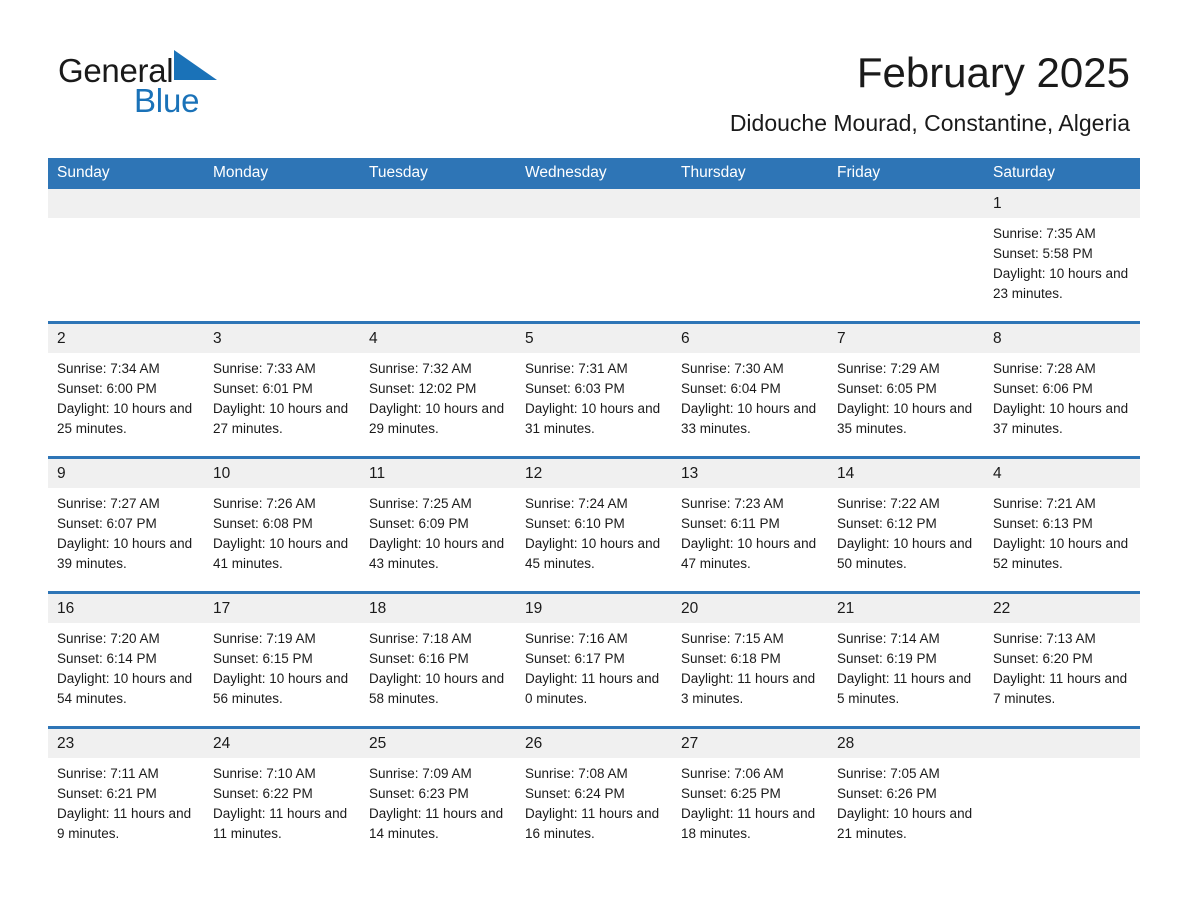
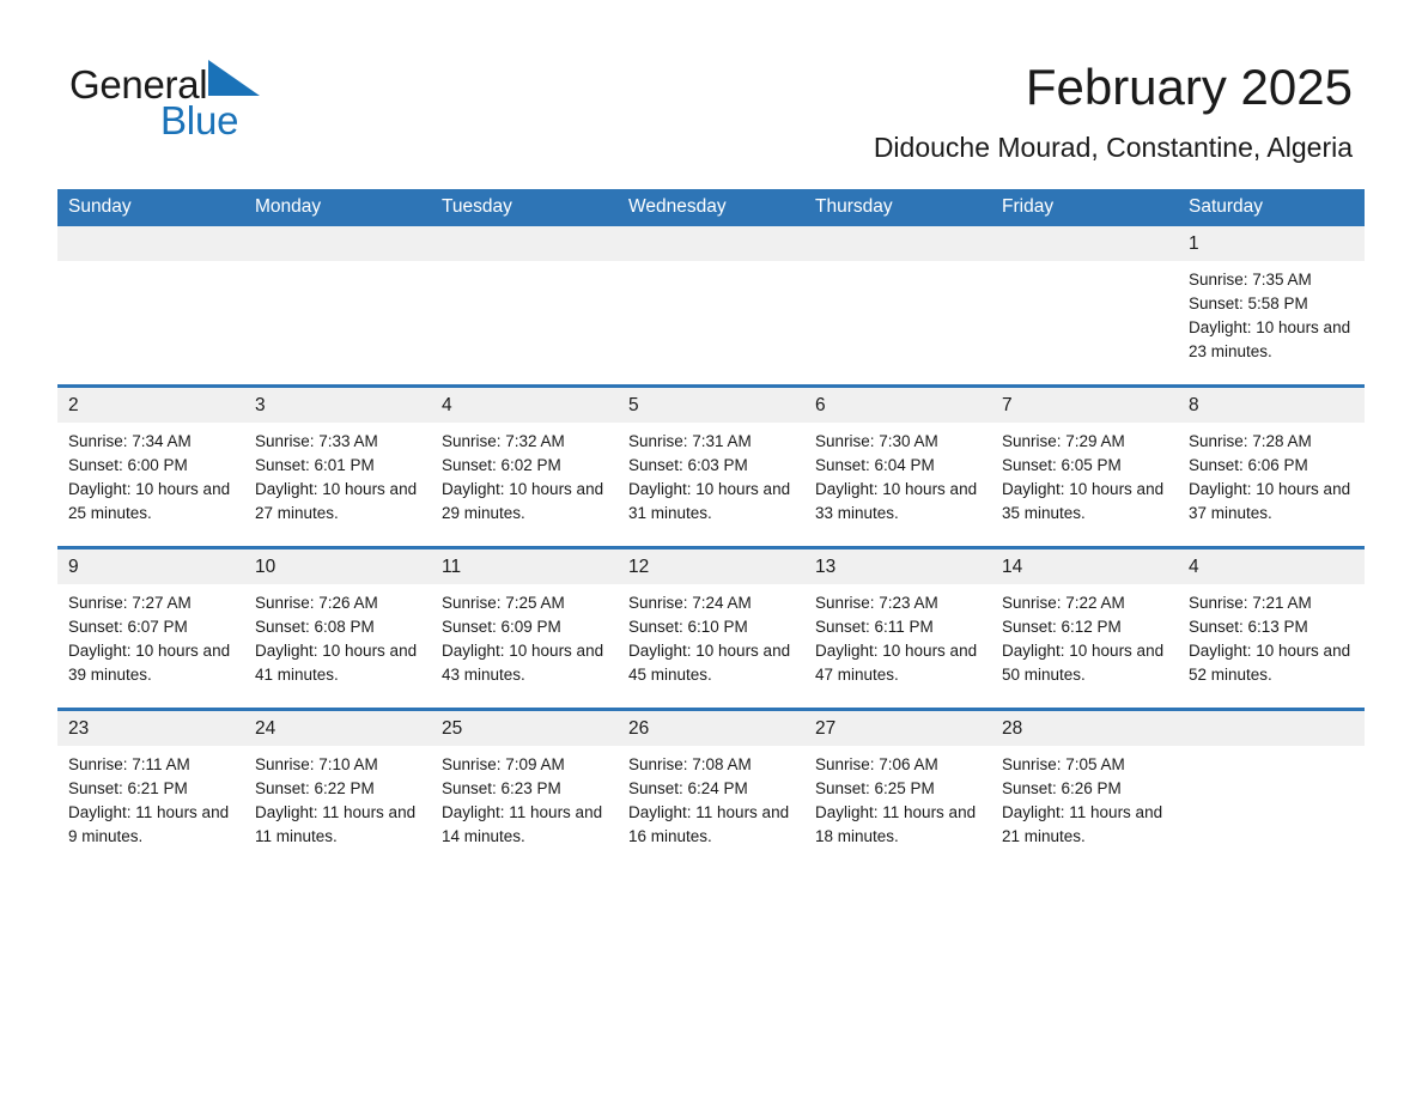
  General
  Blue
  February 2025
  Didouche Mourad, Constantine, Algeria
  Sunday	Monday	Tuesday	Wednesday	Thursday	Friday	Saturday
  						1Sunrise: 7:35 AMSunset: 5:58 PMDaylight: 10 hours and 23 minutes.
- 2Sunrise: 7:34 AMSunset: 6:00 PMDaylight: 10 hours and 25 minutes.	3Sunrise: 7:33 AMSunset: 6:01 PMDaylight: 10 hours and 27 minutes.	4Sunrise: 7:32 AMSunset: 12:02 PMDaylight: 10 hours and 29 minutes.	5Sunrise: 7:31 AMSunset: 6:03 PMDaylight: 10 hours and 31 minutes.	6Sunrise: 7:30 AMSunset: 6:04 PMDaylight: 10 hours and 33 minutes.	7Sunrise: 7:29 AMSunset: 6:05 PMDaylight: 10 hours and 35 minutes.	8Sunrise: 7:28 AMSunset: 6:06 PMDaylight: 10 hours and 37 minutes.
+ 2Sunrise: 7:34 AMSunset: 6:00 PMDaylight: 10 hours and 25 minutes.	3Sunrise: 7:33 AMSunset: 6:01 PMDaylight: 10 hours and 27 minutes.	4Sunrise: 7:32 AMSunset: 6:02 PMDaylight: 10 hours and 29 minutes.	5Sunrise: 7:31 AMSunset: 6:03 PMDaylight: 10 hours and 31 minutes.	6Sunrise: 7:30 AMSunset: 6:04 PMDaylight: 10 hours and 33 minutes.	7Sunrise: 7:29 AMSunset: 6:05 PMDaylight: 10 hours and 35 minutes.	8Sunrise: 7:28 AMSunset: 6:06 PMDaylight: 10 hours and 37 minutes.
  9Sunrise: 7:27 AMSunset: 6:07 PMDaylight: 10 hours and 39 minutes.	10Sunrise: 7:26 AMSunset: 6:08 PMDaylight: 10 hours and 41 minutes.	11Sunrise: 7:25 AMSunset: 6:09 PMDaylight: 10 hours and 43 minutes.	12Sunrise: 7:24 AMSunset: 6:10 PMDaylight: 10 hours and 45 minutes.	13Sunrise: 7:23 AMSunset: 6:11 PMDaylight: 10 hours and 47 minutes.	14Sunrise: 7:22 AMSunset: 6:12 PMDaylight: 10 hours and 50 minutes.	4Sunrise: 7:21 AMSunset: 6:13 PMDaylight: 10 hours and 52 minutes.
- 16Sunrise: 7:20 AMSunset: 6:14 PMDaylight: 10 hours and 54 minutes.	17Sunrise: 7:19 AMSunset: 6:15 PMDaylight: 10 hours and 56 minutes.	18Sunrise: 7:18 AMSunset: 6:16 PMDaylight: 10 hours and 58 minutes.	19Sunrise: 7:16 AMSunset: 6:17 PMDaylight: 11 hours and 0 minutes.	20Sunrise: 7:15 AMSunset: 6:18 PMDaylight: 11 hours and 3 minutes.	21Sunrise: 7:14 AMSunset: 6:19 PMDaylight: 11 hours and 5 minutes.	22Sunrise: 7:13 AMSunset: 6:20 PMDaylight: 11 hours and 7 minutes.
- 23Sunrise: 7:11 AMSunset: 6:21 PMDaylight: 11 hours and 9 minutes.	24Sunrise: 7:10 AMSunset: 6:22 PMDaylight: 11 hours and 11 minutes.	25Sunrise: 7:09 AMSunset: 6:23 PMDaylight: 11 hours and 14 minutes.	26Sunrise: 7:08 AMSunset: 6:24 PMDaylight: 11 hours and 16 minutes.	27Sunrise: 7:06 AMSunset: 6:25 PMDaylight: 11 hours and 18 minutes.	28Sunrise: 7:05 AMSunset: 6:26 PMDaylight: 10 hours and 21 minutes.
+ 23Sunrise: 7:11 AMSunset: 6:21 PMDaylight: 11 hours and 9 minutes.	24Sunrise: 7:10 AMSunset: 6:22 PMDaylight: 11 hours and 11 minutes.	25Sunrise: 7:09 AMSunset: 6:23 PMDaylight: 11 hours and 14 minutes.	26Sunrise: 7:08 AMSunset: 6:24 PMDaylight: 11 hours and 16 minutes.	27Sunrise: 7:06 AMSunset: 6:25 PMDaylight: 11 hours and 18 minutes.	28Sunrise: 7:05 AMSunset: 6:26 PMDaylight: 11 hours and 21 minutes.
